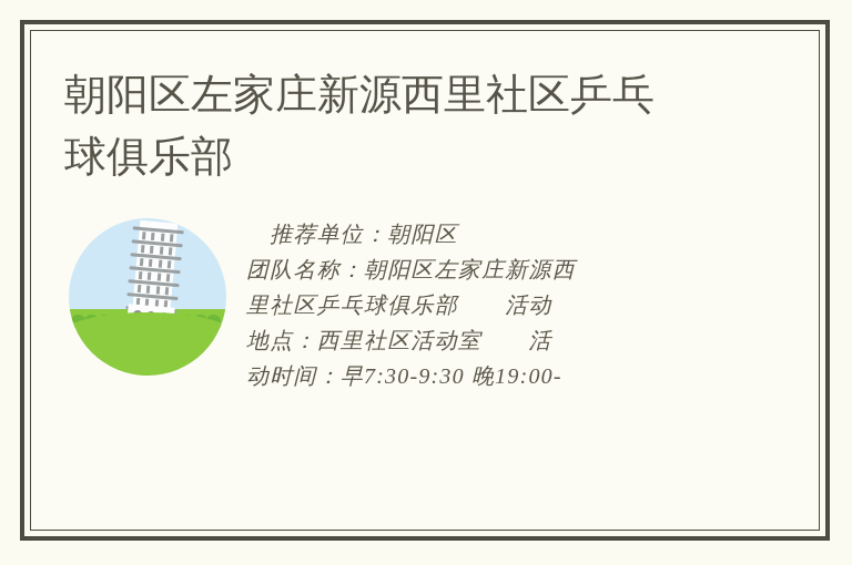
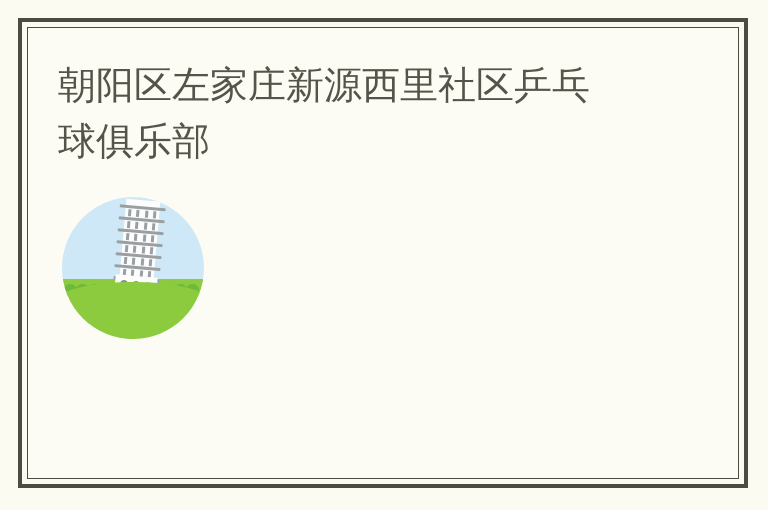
  朝阳区左家庄新源西里社区乒乓球俱乐部
- 推荐单位：朝阳区
- 团队名称：朝阳区左家庄新源西
- 里社区乒乓球俱乐部 活动
- 地点：西里社区活动室 活
- 动时间：早7:30-9:30 晚19:00-
